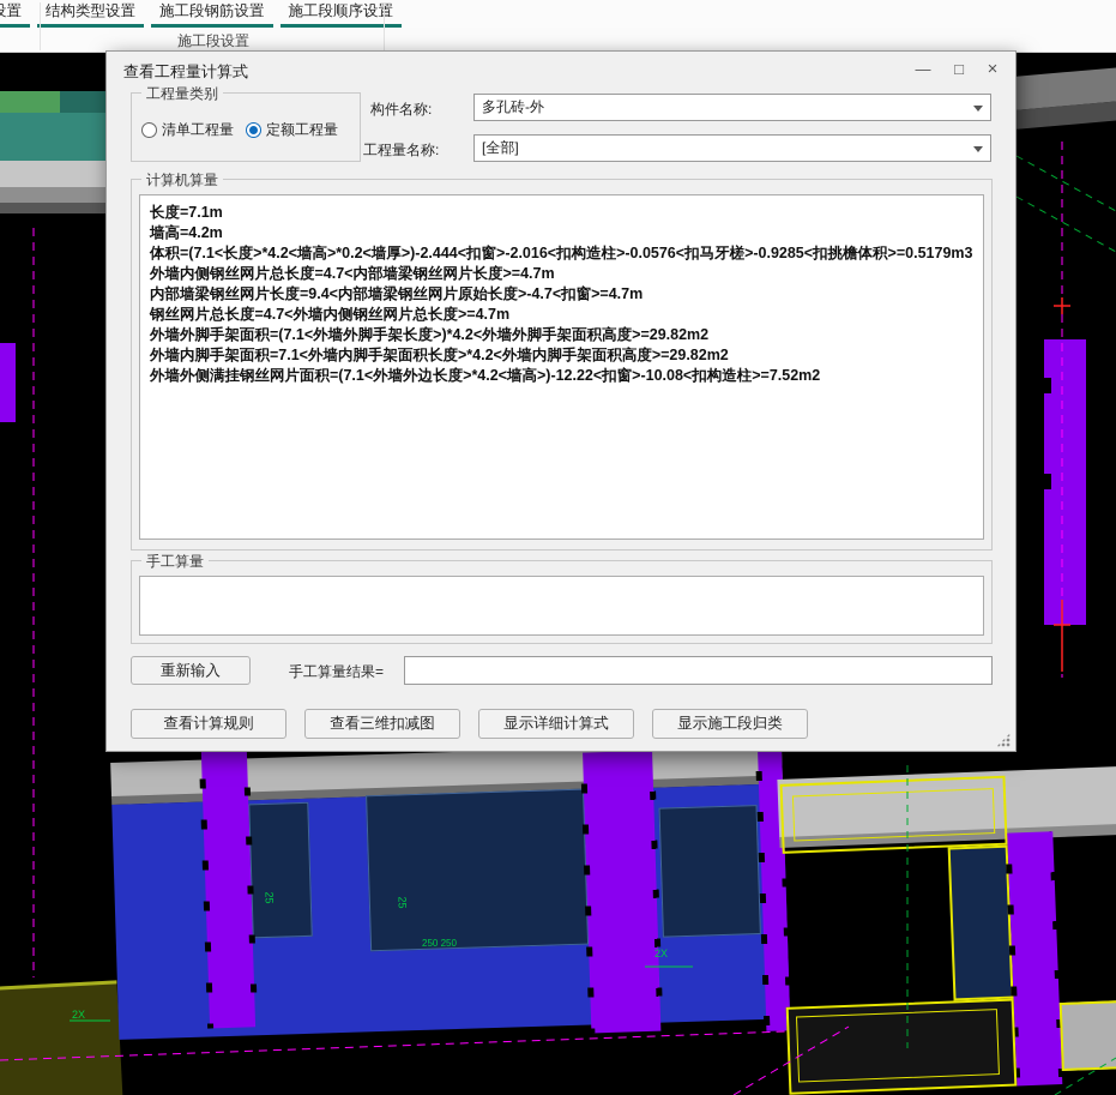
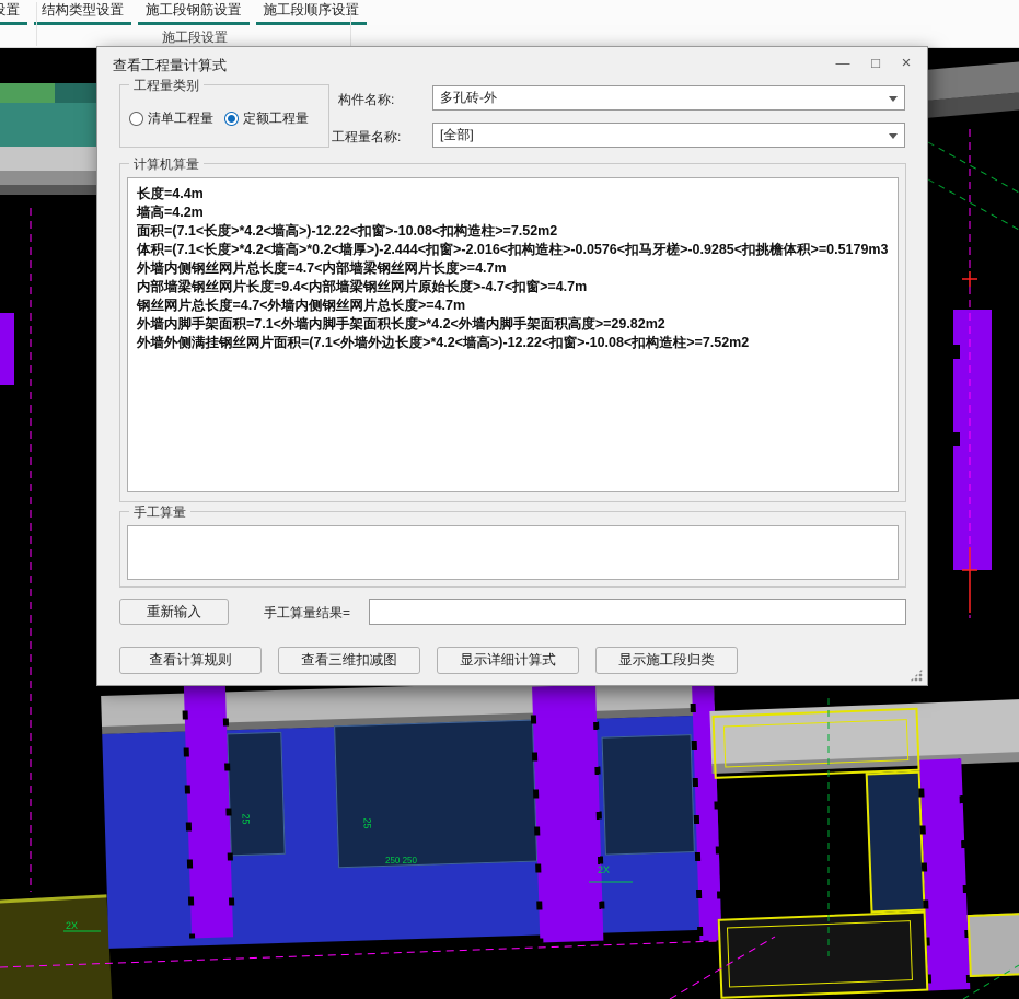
  2X
  250 250
  2X
  结构类型设置
  施工段钢筋设置
  施工段顺序设置
  施工段设置
  查看工程量计算式
  —
  □
  ×
  工程量类别
  清单工程量
  定额工程量
  构件名称:
  多孔砖-外
  工程量名称:
  [全部]
  计算机算量
- 长度=7.1m
+ 长度=4.4m
  墙高=4.2m
+ 面积=(7.1<长度>*4.2<墙高>)-12.22<扣窗>-10.08<扣构造柱>=7.52m2
  体积=(7.1<长度>*4.2<墙高>*0.2<墙厚>)-2.444<扣窗>-2.016<扣构造柱>-0.0576<扣马牙槎>-0.9285<扣挑檐体积>=0.5179m3
  外墙内侧钢丝网片总长度=4.7<内部墙梁钢丝网片长度>=4.7m
  内部墙梁钢丝网片长度=9.4<内部墙梁钢丝网片原始长度>-4.7<扣窗>=4.7m
  钢丝网片总长度=4.7<外墙内侧钢丝网片总长度>=4.7m
- 外墙外脚手架面积=(7.1<外墙外脚手架长度>)*4.2<外墙外脚手架面积高度>=29.82m2
  外墙内脚手架面积=7.1<外墙内脚手架面积长度>*4.2<外墙内脚手架面积高度>=29.82m2
  外墙外侧满挂钢丝网片面积=(7.1<外墙外边长度>*4.2<墙高>)-12.22<扣窗>-10.08<扣构造柱>=7.52m2
  手工算量
  重新输入
  手工算量结果=
  查看计算规则
  查看三维扣减图
  显示详细计算式
  显示施工段归类
